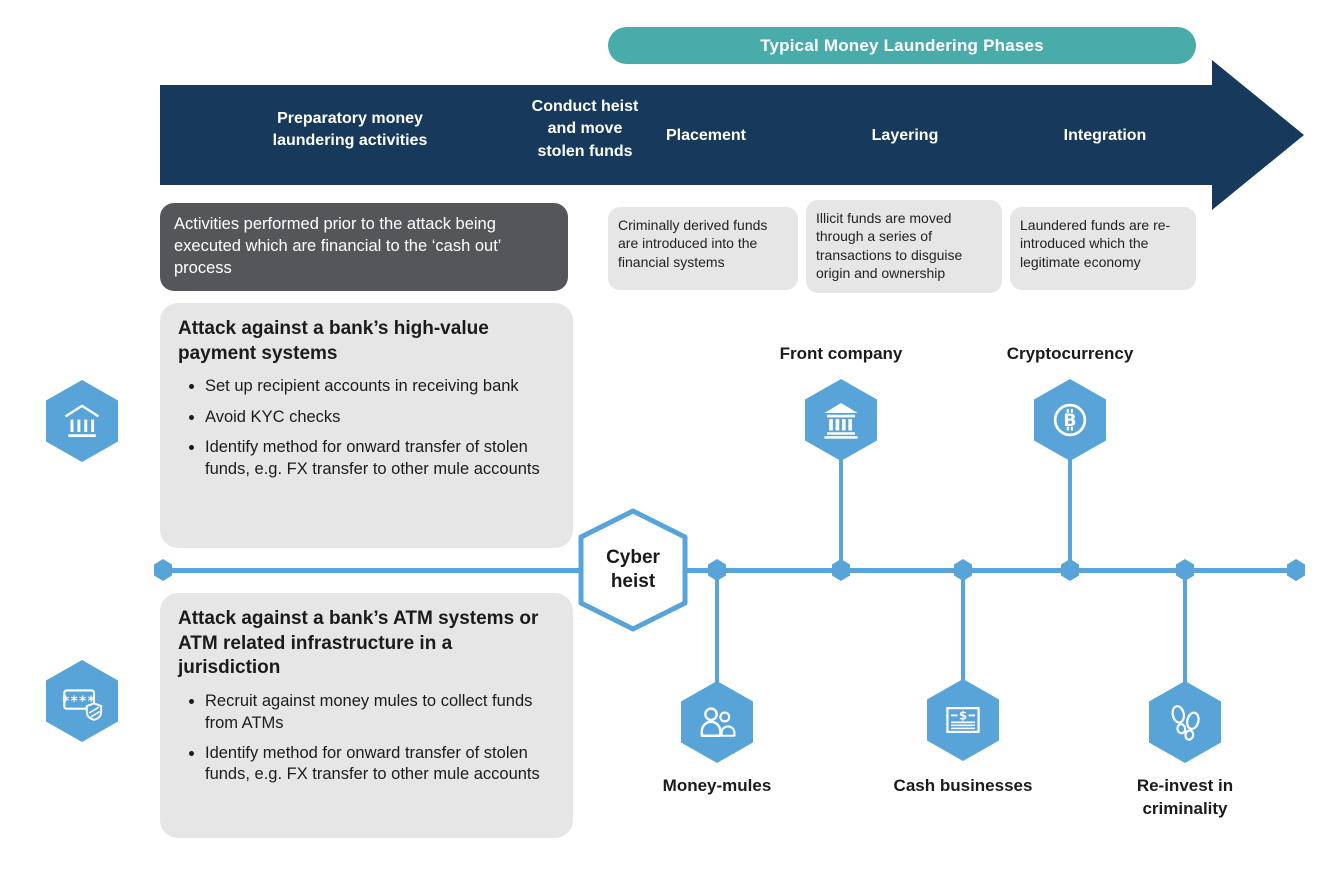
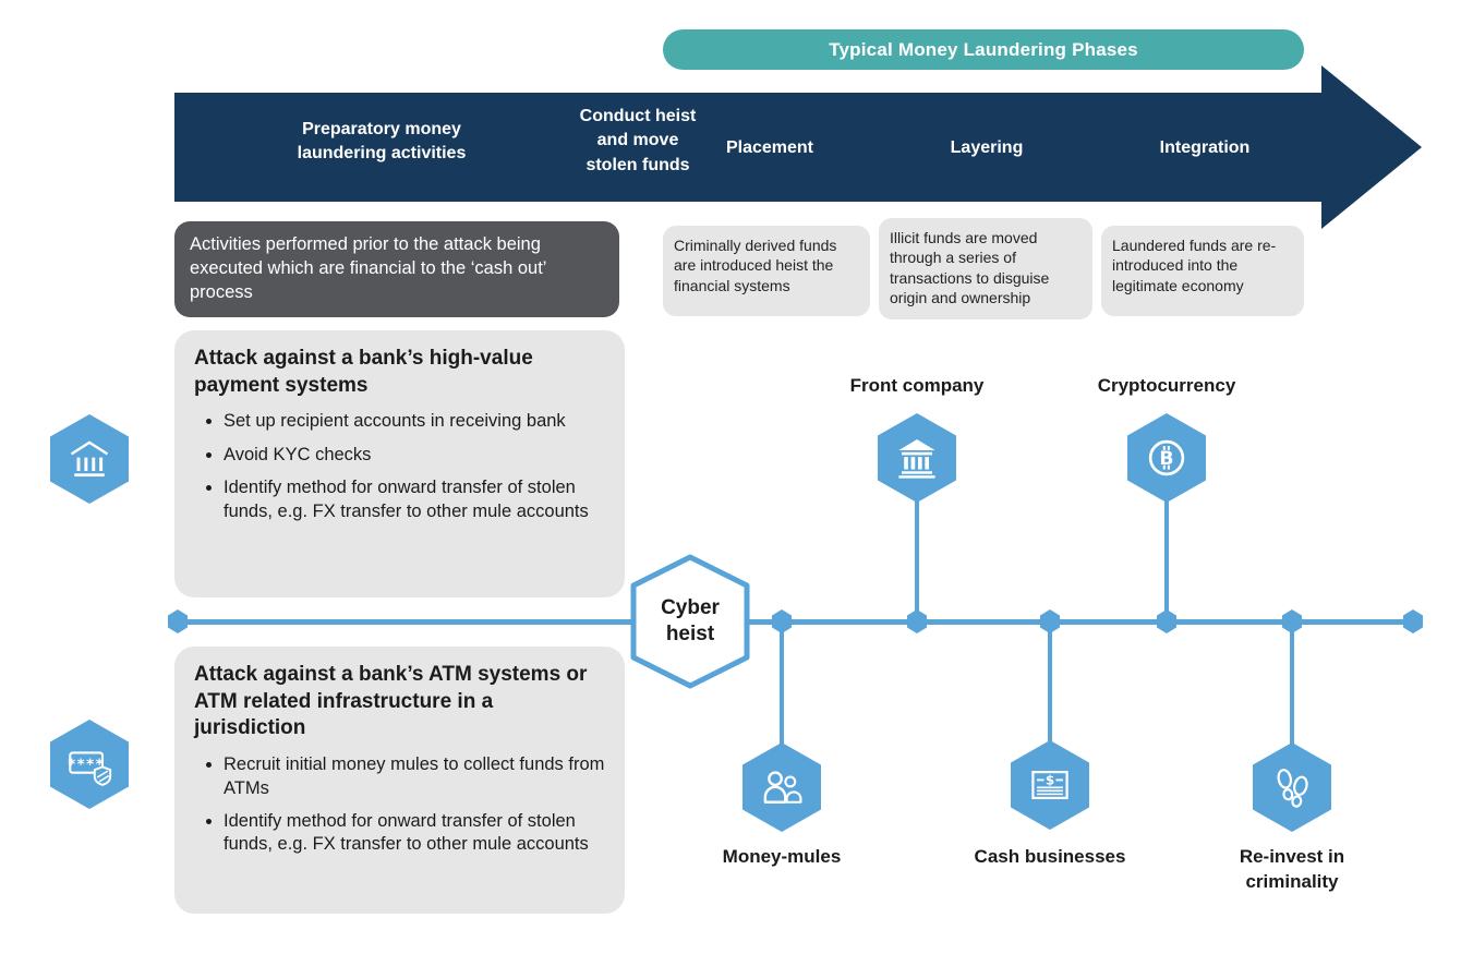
  Typical Money Laundering Phases
  Preparatory money
  laundering activities
  Conduct heist
  and move
  stolen funds
  Placement
  Layering
  Integration
  Activities performed prior to the attack being executed which are financial to the ‘cash out’ process
- Criminally derived funds are introduced into the financial systems
+ Criminally derived funds are introduced heist the financial systems
  Illicit funds are moved through a series of transactions to disguise origin and ownership
- Laundered funds are re-introduced which the legitimate economy
+ Laundered funds are re-introduced into the legitimate economy
  Attack against a bank’s high-value payment systems
  Set up recipient accounts in receiving bank
  Avoid KYC checks
  Identify method for onward transfer of stolen funds, e.g. FX transfer to other mule accounts
  Attack against a bank’s ATM systems or ATM related infrastructure in a jurisdiction
- Recruit against money mules to collect funds from ATMs
+ Recruit initial money mules to collect funds from ATMs
  Identify method for onward transfer of stolen funds, e.g. FX transfer to other mule accounts
  ****
  Cyber
  heist
  Front company
  Cryptocurrency
  B
  Money-mules
  $
  Cash businesses
  Re-invest in
  criminality
